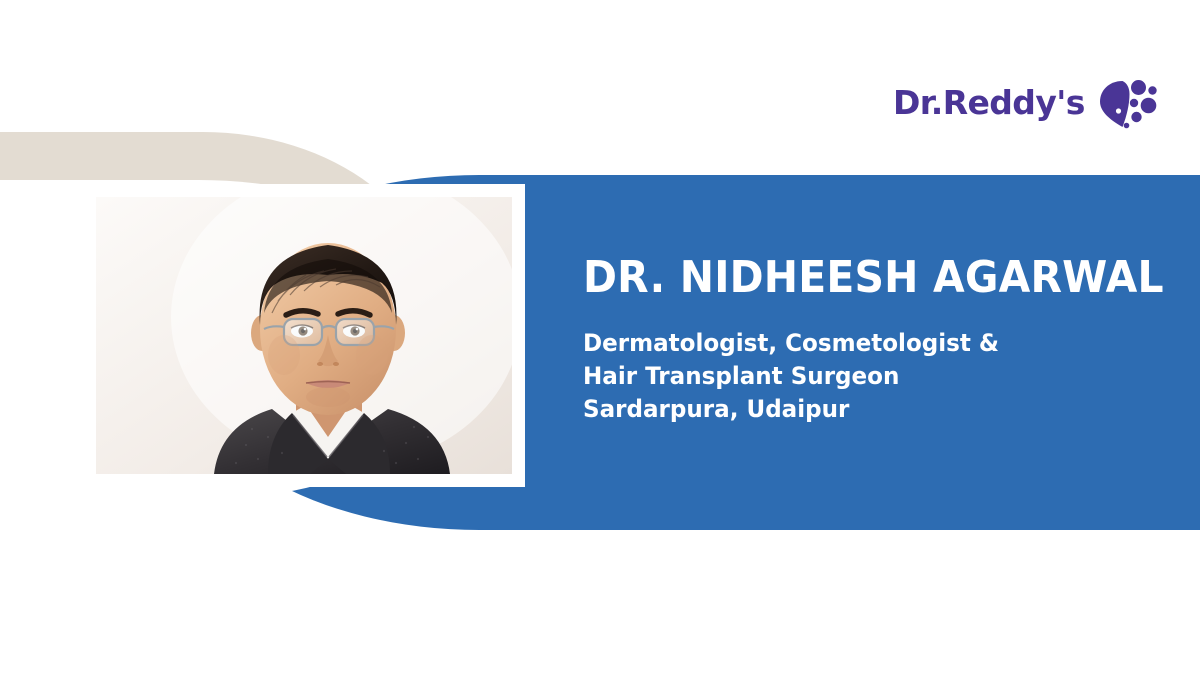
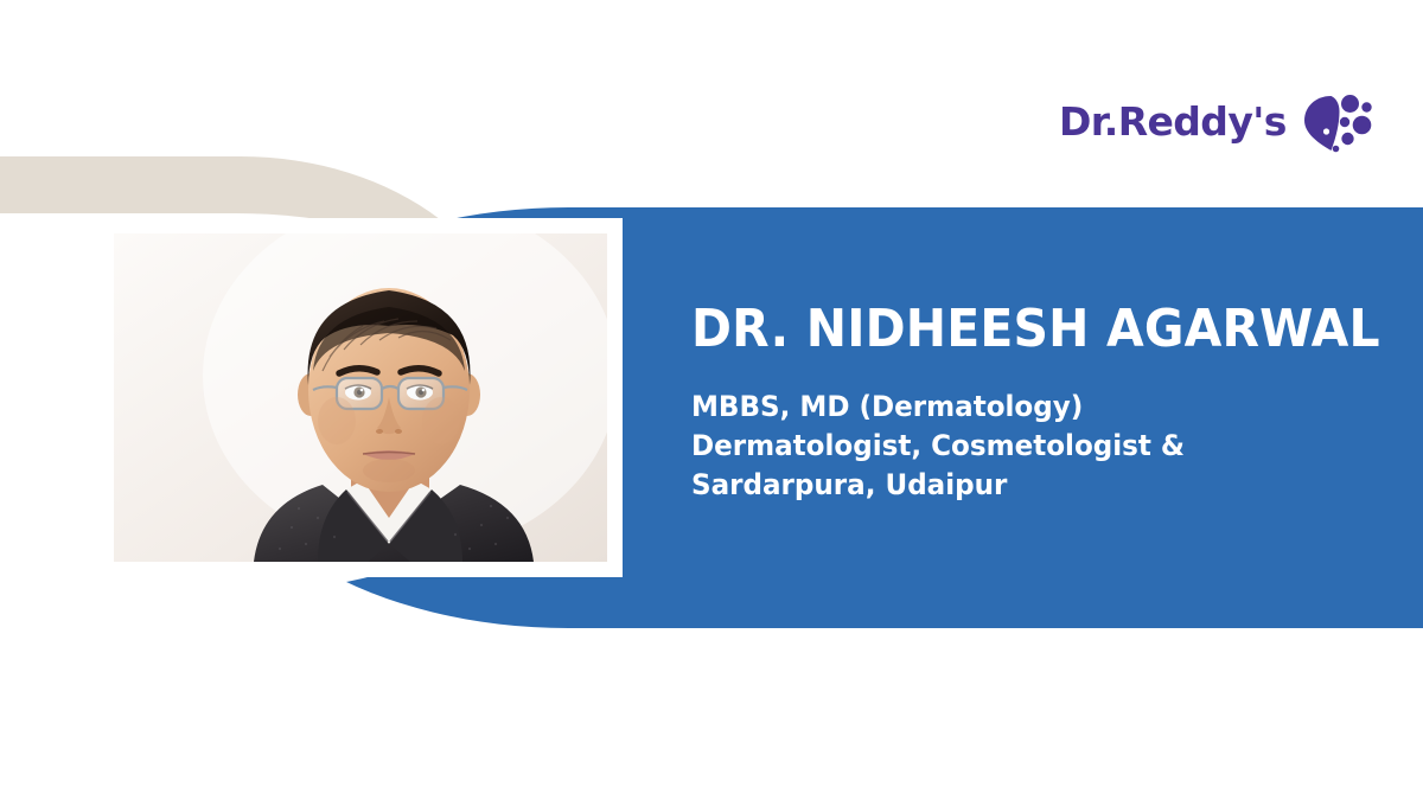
  Dr.Reddy's
  DR. NIDHEESH AGARWAL
+ MBBS, MD (Dermatology)
  Dermatologist, Cosmetologist &
- Hair Transplant Surgeon
  Sardarpura, Udaipur
